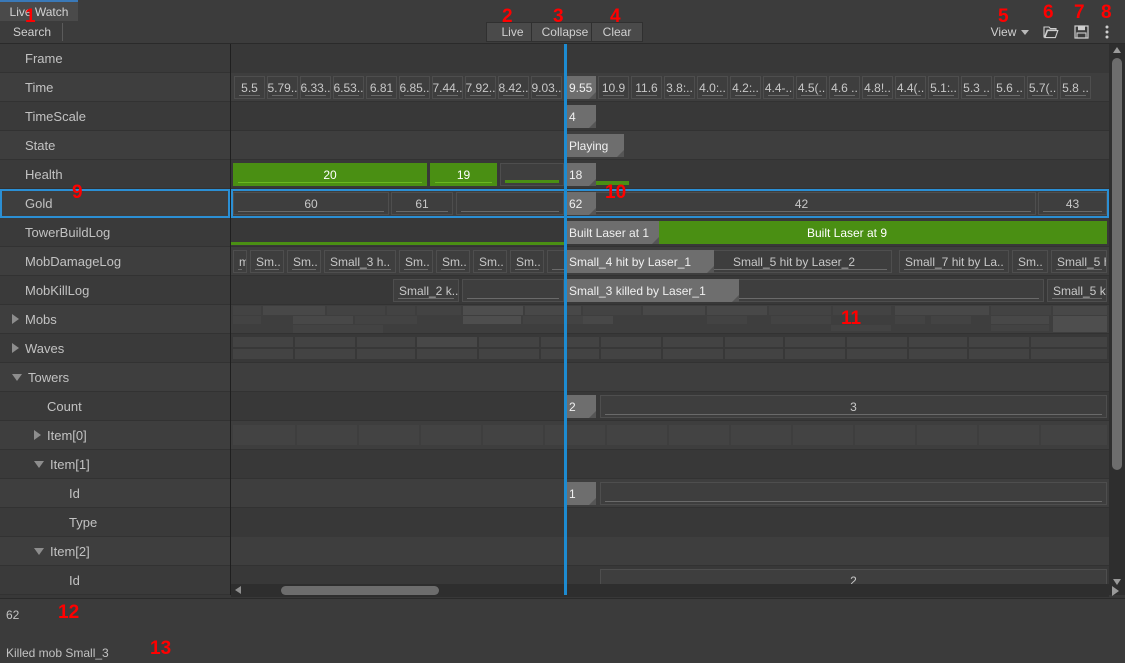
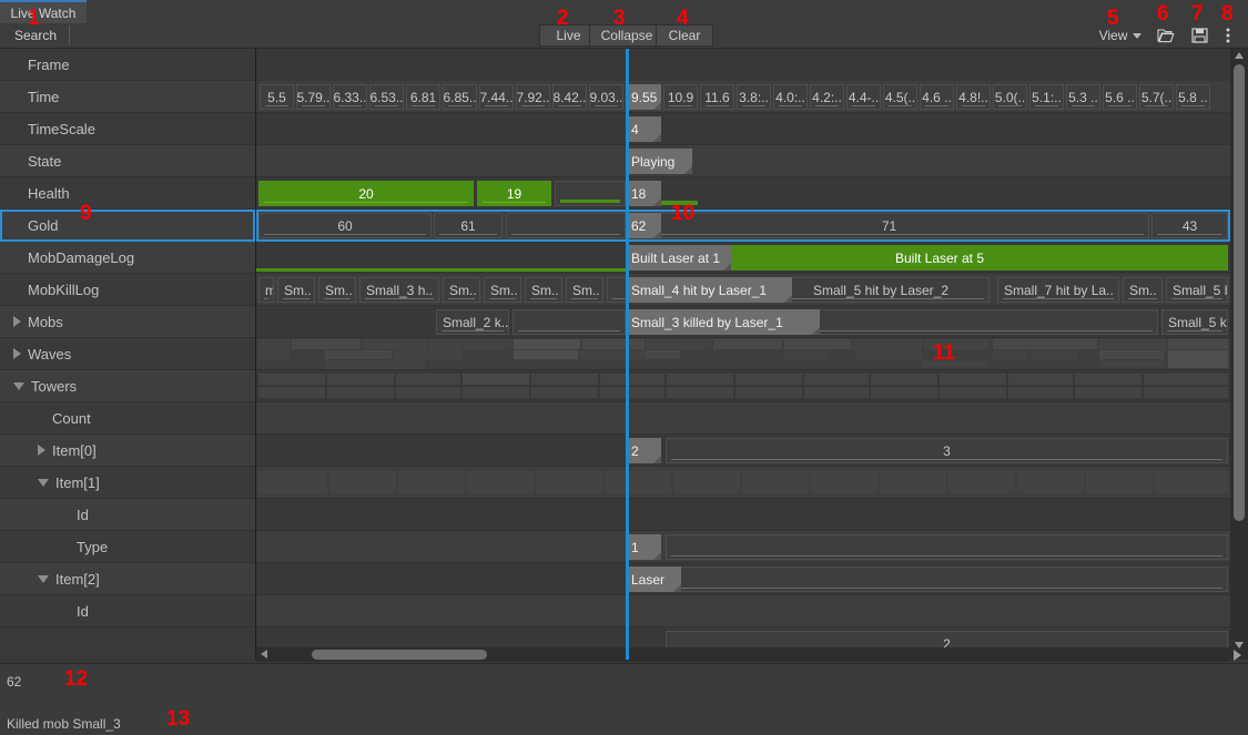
  Live Watch
  Search
  Live
  Collapse
  Clear
  View
  Frame
  Time
  TimeScale
  State
  Health
  Gold
- TowerBuildLog
  MobDamageLog
  MobKillLog
  Mobs
  Waves
  Towers
  Count
  Item[0]
  Item[1]
  Id
  Type
  Item[2]
  Id
  5.5
  5.79..
  6.33..
  6.53..
  6.81
  6.85..
  7.44..
  7.92..
  8.42..
  9.03..
  10.9
  11.6
  3.8:..
  4.0:..
  4.2:..
  4.4-..
  4.5(..
  4.6 ..
  4.8!..
- 4.4(..
+ 5.0(..
  5.1:..
  5.3 ..
  5.6 ..
  5.7(..
  5.8 ..
  9.55
  4
  Playing
  20
  19
  18
  60
  61
- 42
+ 71
  43
  62
- Built Laser at 9
+ Built Laser at 5
  Built Laser at 1
  Sm..
  Sm..
  Small_3 h..
  Sm..
  Sm..
  Sm..
  Sm..
  Small_5 hit by Laser_2
  Small_7 hit by La..
  Sm..
  Small_4 hit by Laser_1
  Small_2 k..
  Small_3 killed by Laser_1
  3
  2
  1
+ Laser
  2
  62
  Killed mob Small_3
  1
  2
  3
  4
  5
  6
  7
  8
  9
  10
  11
  12
  13
